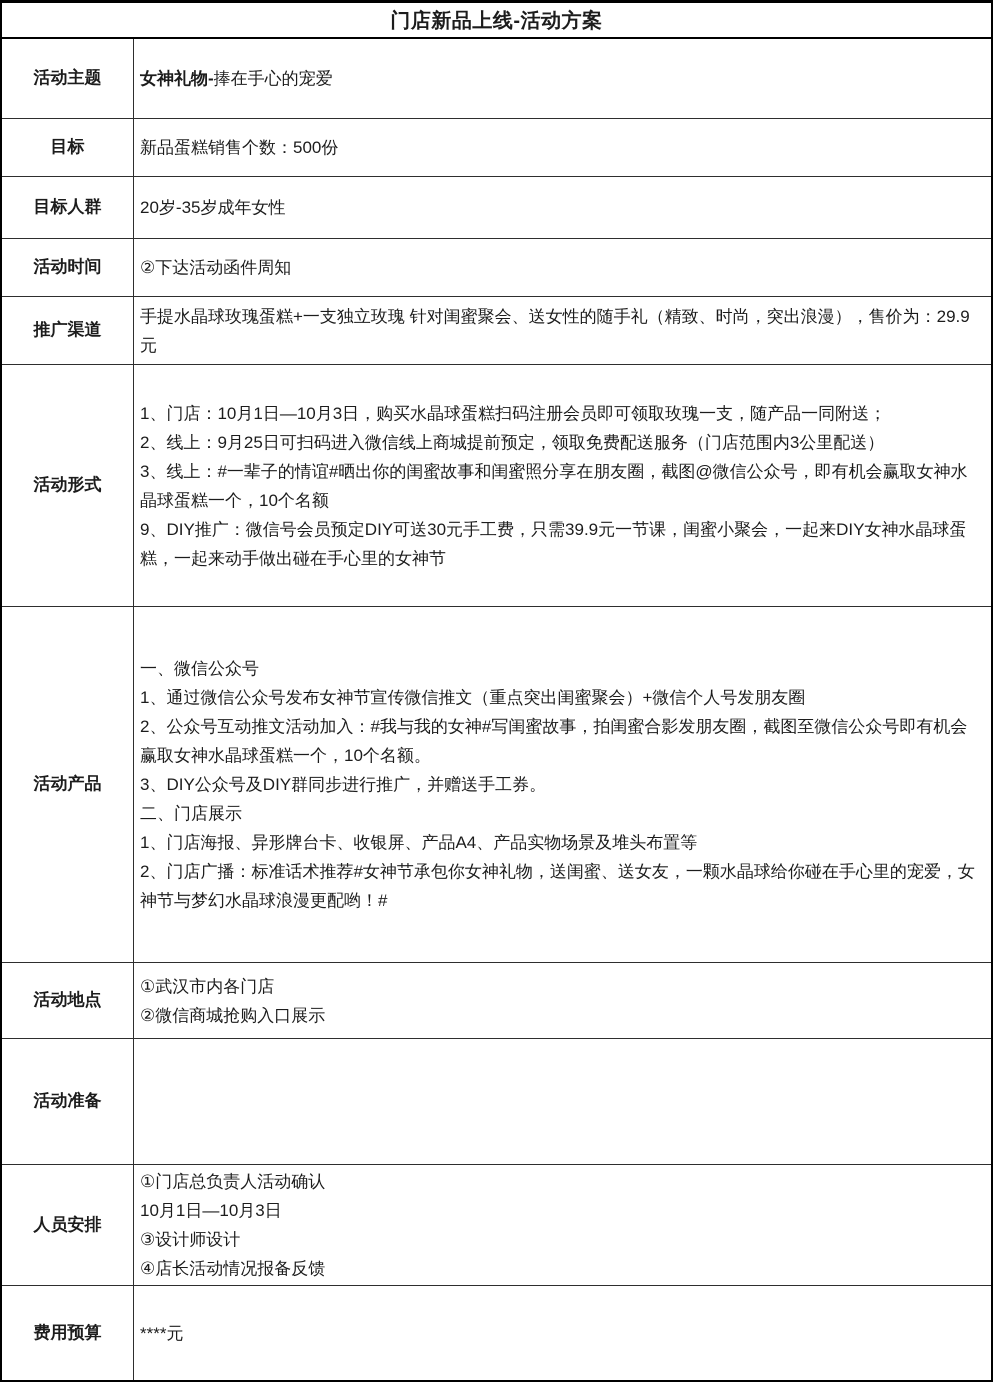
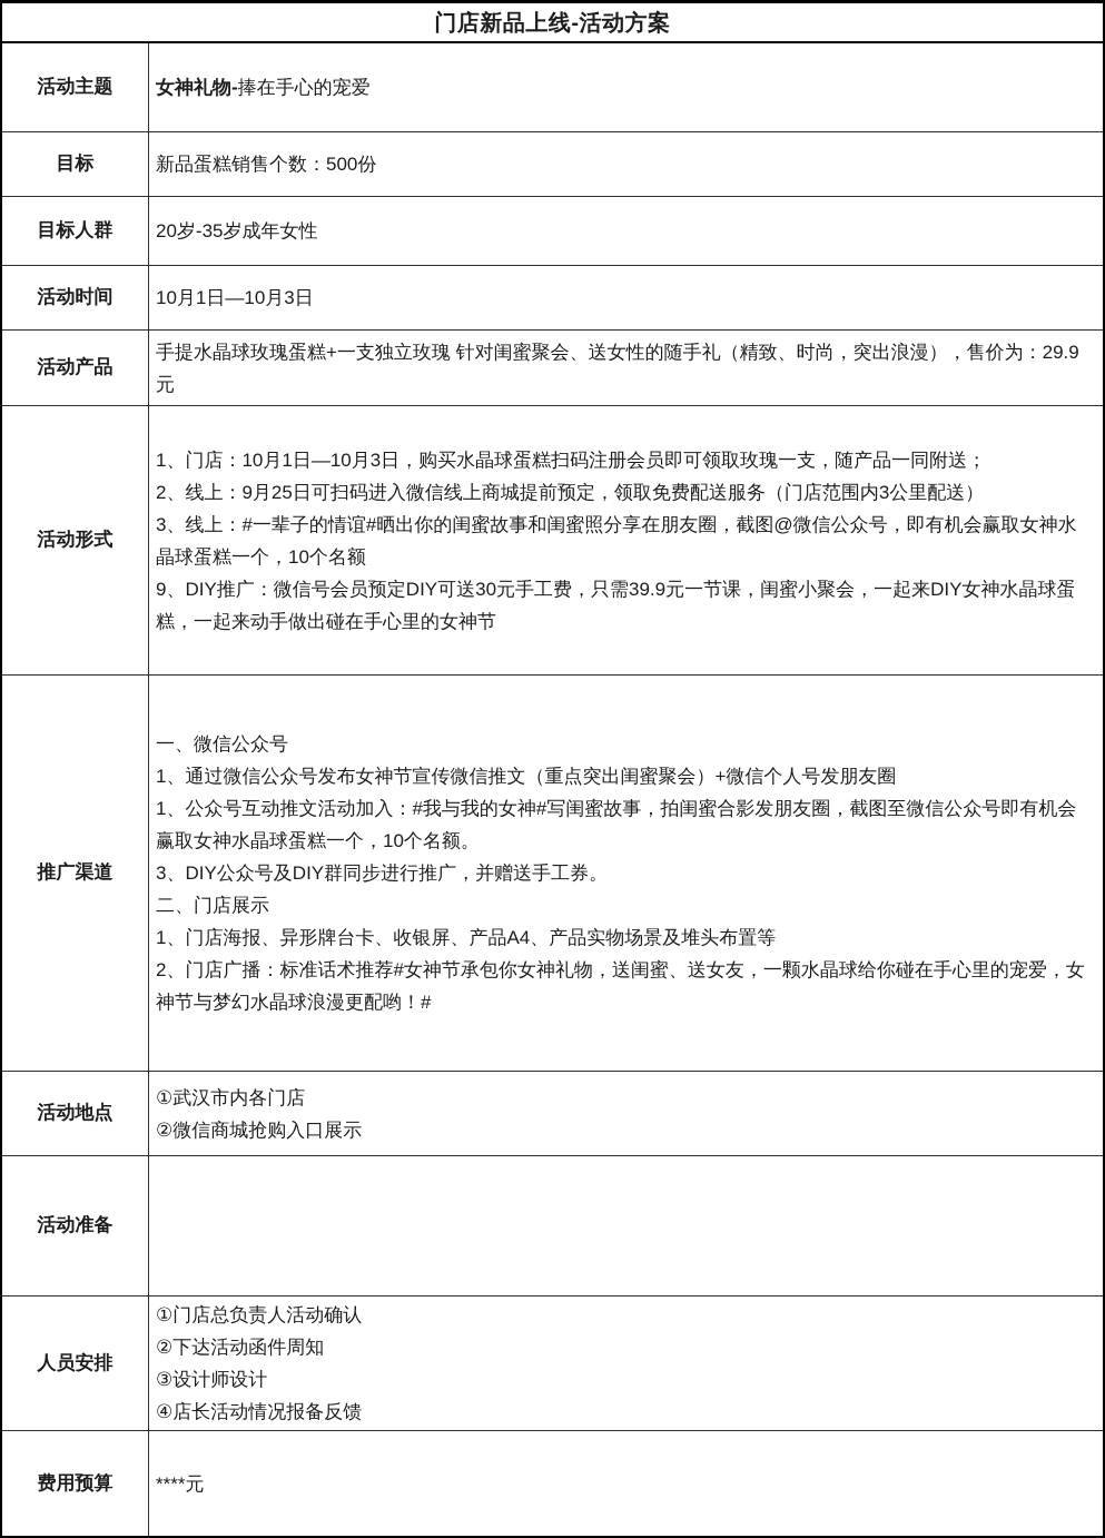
  门店新品上线-活动方案
  活动主题
  女神礼物-捧在手心的宠爱
  目标
  新品蛋糕销售个数：500份
  目标人群
  20岁-35岁成年女性
  活动时间
- ②下达活动函件周知
+ 10月1日—10月3日
- 推广渠道
+ 活动产品
  手提水晶球玫瑰蛋糕+一支独立玫瑰 针对闺蜜聚会、送女性的随手礼（精致、时尚，突出浪漫），售价为：29.9元
  活动形式
  1、门店：10月1日—10月3日，购买水晶球蛋糕扫码注册会员即可领取玫瑰一支，随产品一同附送；
  2、线上：9月25日可扫码进入微信线上商城提前预定，领取免费配送服务（门店范围内3公里配送）
  3、线上：#一辈子的情谊#晒出你的闺蜜故事和闺蜜照分享在朋友圈，截图@微信公众号，即有机会赢取女神水晶球蛋糕一个，10个名额
  9、DIY推广：微信号会员预定DIY可送30元手工费，只需39.9元一节课，闺蜜小聚会，一起来DIY女神水晶球蛋糕，一起来动手做出碰在手心里的女神节
- 活动产品
+ 推广渠道
  一、微信公众号
  1、通过微信公众号发布女神节宣传微信推文（重点突出闺蜜聚会）+微信个人号发朋友圈
- 2、公众号互动推文活动加入：#我与我的女神#写闺蜜故事，拍闺蜜合影发朋友圈，截图至微信公众号即有机会赢取女神水晶球蛋糕一个，10个名额。
+ 1、公众号互动推文活动加入：#我与我的女神#写闺蜜故事，拍闺蜜合影发朋友圈，截图至微信公众号即有机会赢取女神水晶球蛋糕一个，10个名额。
  3、DIY公众号及DIY群同步进行推广，并赠送手工券。
  二、门店展示
  1、门店海报、异形牌台卡、收银屏、产品A4、产品实物场景及堆头布置等
  2、门店广播：标准话术推荐#女神节承包你女神礼物，送闺蜜、送女友，一颗水晶球给你碰在手心里的宠爱，女神节与梦幻水晶球浪漫更配哟！#
  活动地点
  ①武汉市内各门店
  ②微信商城抢购入口展示
  活动准备
  人员安排
  ①门店总负责人活动确认
- 10月1日—10月3日
+ ②下达活动函件周知
  ③设计师设计
  ④店长活动情况报备反馈
  费用预算
  ****元
